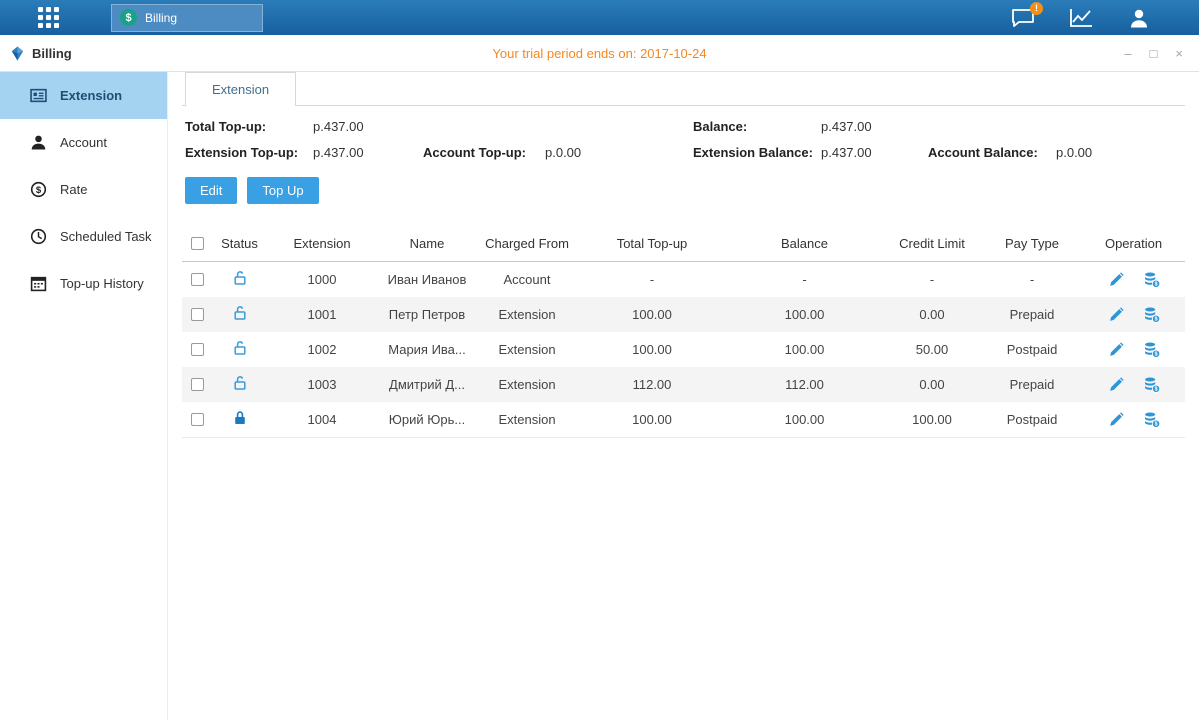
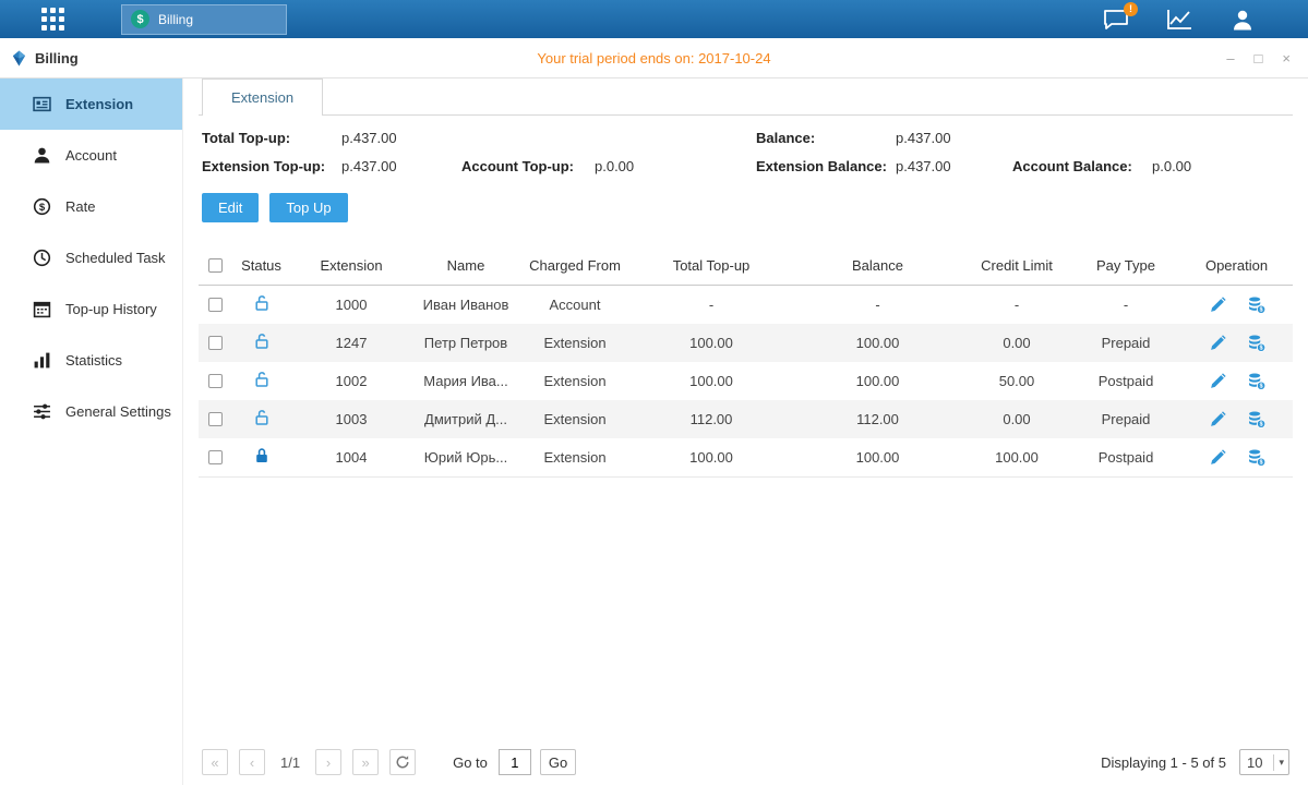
  $
  Billing
  !
  Billing
  Your trial period ends on: 2017-10-24
  –
  □
  ×
  Extension
  Account
  $
  Rate
  Scheduled Task
  Top-up History
+ Statistics
+ General Settings
  Extension
  Total Top-up:
  р.437.00
  Balance:
  р.437.00
  Extension Top-up:
  р.437.00
  Account Top-up:
  р.0.00
  Extension Balance:
  р.437.00
  Account Balance:
  р.0.00
  Edit
  Top Up
  Status
  Extension
  Name
  Charged From
  Total Top-up
  Balance
  Credit Limit
  Pay Type
  Operation
  1000
  Иван Иванов
  Account
  -
  -
  -
  -
- 1001
+ 1247
  Петр Петров
  Extension
  100.00
  100.00
  0.00
  Prepaid
  1002
  Мария Ива...
  Extension
  100.00
  100.00
  50.00
  Postpaid
  1003
  Дмитрий Д...
  Extension
  112.00
  112.00
  0.00
  Prepaid
  1004
  Юрий Юрь...
  Extension
  100.00
  100.00
  100.00
  Postpaid
+ «
+ ‹
+ 1/1
+ ›
+ »
+ Go to
+ 1
+ Go
+ Displaying 1 - 5 of 5
+ 10
+ ▾
